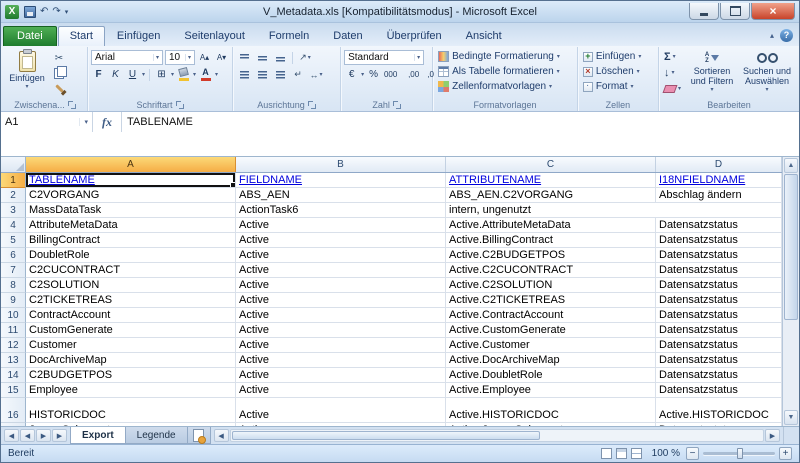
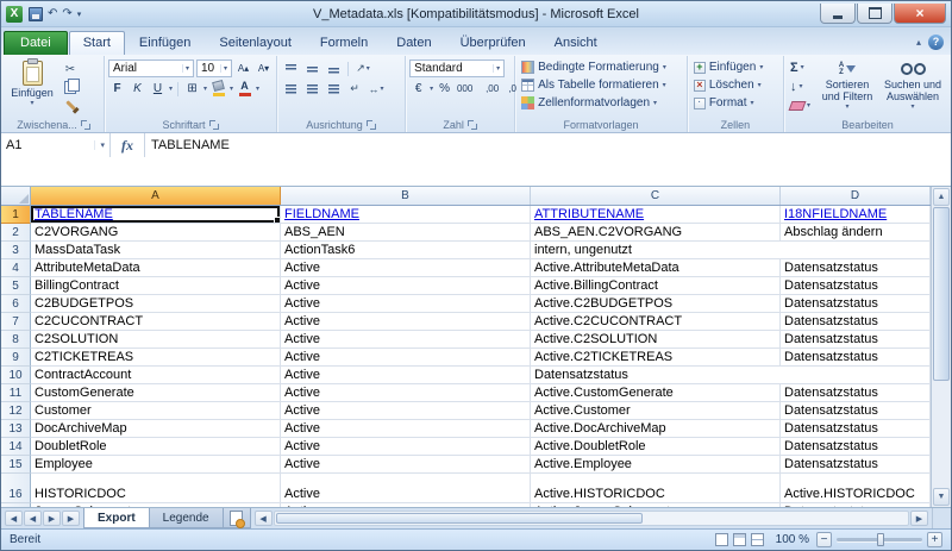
  X
  ↶
  ↷
  V_Metadata.xls [Kompatibilitätsmodus] - Microsoft Excel
  ×
  Datei
  Start
  Einfügen
  Seitenlayout
  Formeln
  Daten
  Überprüfen
  Ansicht
  ▴
  ?
  Einfügen
  ✂
  Zwischena...
  Arial
  10
  A▴
  A▾
  F
  K
  U
  ⊞
  A
  Schriftart
  ↗
  ↵
  ↔
  Ausrichtung
  Standard
  €
  %
  000
  ,00
  ,0
  Zahl
  Bedingte Formatierung
  Als Tabelle formatieren
  Zellenformatvorlagen
  Formatvorlagen
  +
  Einfügen
  ×
  Löschen
  Format
  Zellen
  Σ
  ↓
  Sortieren und Filtern
  Suchen und Auswählen
  Bearbeiten
  A1
  fx
  TABLENAME
  A
  B
  C
  D
  1
  TABLENAME
  FIELDNAME
  ATTRIBUTENAME
  I18NFIELDNAME
  2
  C2VORGANG
  ABS_AEN
  ABS_AEN.C2VORGANG
  Abschlag ändern
  3
  MassDataTask
  ActionTask6
  intern, ungenutzt
  4
  AttributeMetaData
  Active
  Active.AttributeMetaData
  Datensatzstatus
  5
  BillingContract
  Active
  Active.BillingContract
  Datensatzstatus
  6
- DoubletRole
+ C2BUDGETPOS
  Active
  Active.C2BUDGETPOS
  Datensatzstatus
  7
  C2CUCONTRACT
  Active
  Active.C2CUCONTRACT
  Datensatzstatus
  8
  C2SOLUTION
  Active
  Active.C2SOLUTION
  Datensatzstatus
  9
  C2TICKETREAS
  Active
  Active.C2TICKETREAS
  Datensatzstatus
  10
  ContractAccount
  Active
- Active.ContractAccount
  Datensatzstatus
  11
  CustomGenerate
  Active
  Active.CustomGenerate
  Datensatzstatus
  12
  Customer
  Active
  Active.Customer
  Datensatzstatus
  13
  DocArchiveMap
  Active
  Active.DocArchiveMap
  Datensatzstatus
  14
- C2BUDGETPOS
+ DoubletRole
  Active
  Active.DoubletRole
  Datensatzstatus
  15
  Employee
  Active
  Active.Employee
  Datensatzstatus
  16
  HISTORICDOC
  Active
  Active.HISTORICDOC
  Active.HISTORICDOC
  Export
  Legende
  Bereit
  100 %
  −
  +
